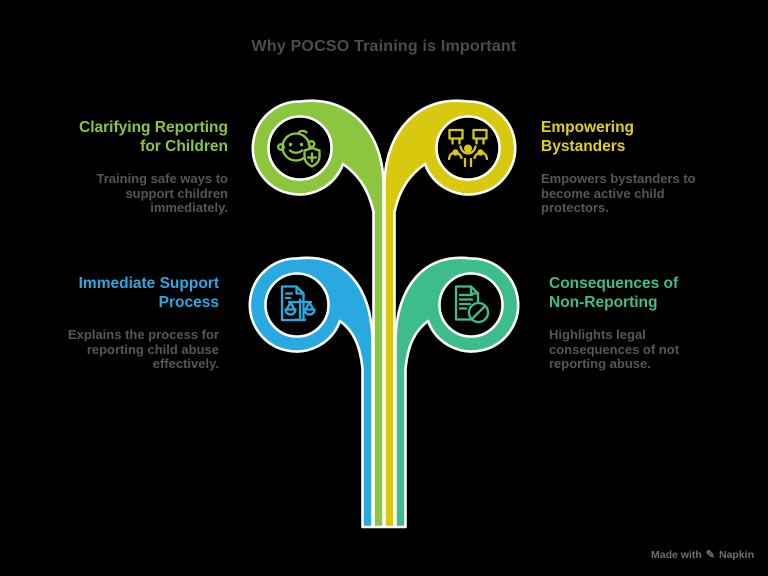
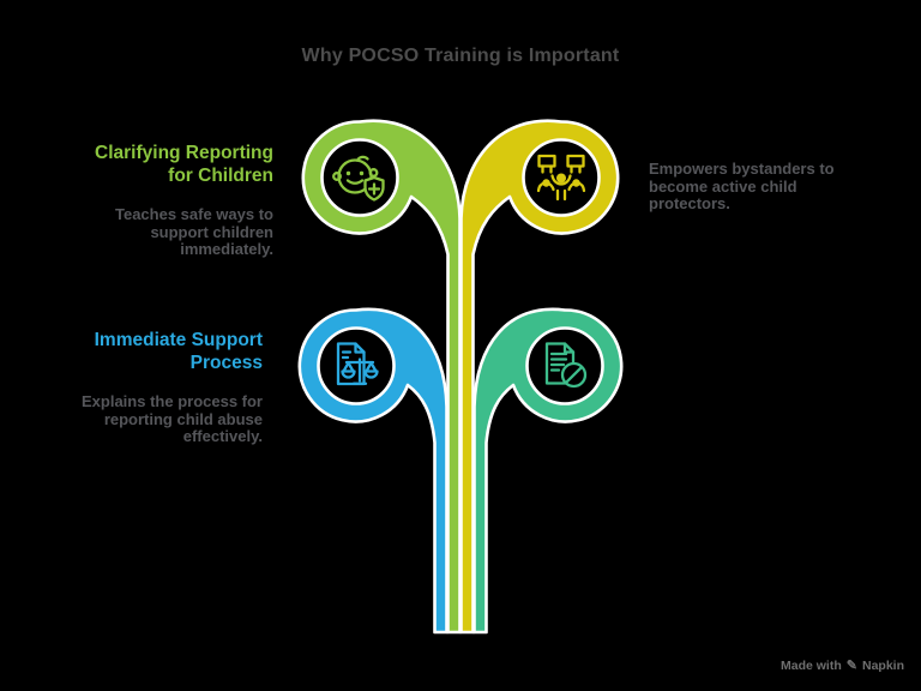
  Why POCSO Training is Important
  Clarifying Reporting
  for Children
- Training safe ways to support children immediately.
+ Teaches safe ways to support children immediately.
- Empowering
- Bystanders
  Empowers bystanders to become active child protectors.
  Immediate Support
  Process
  Explains the process for reporting child abuse effectively.
- Consequences of
- Non-Reporting
- Highlights legal consequences of not reporting abuse.
  Made with
  ✎
  Napkin
